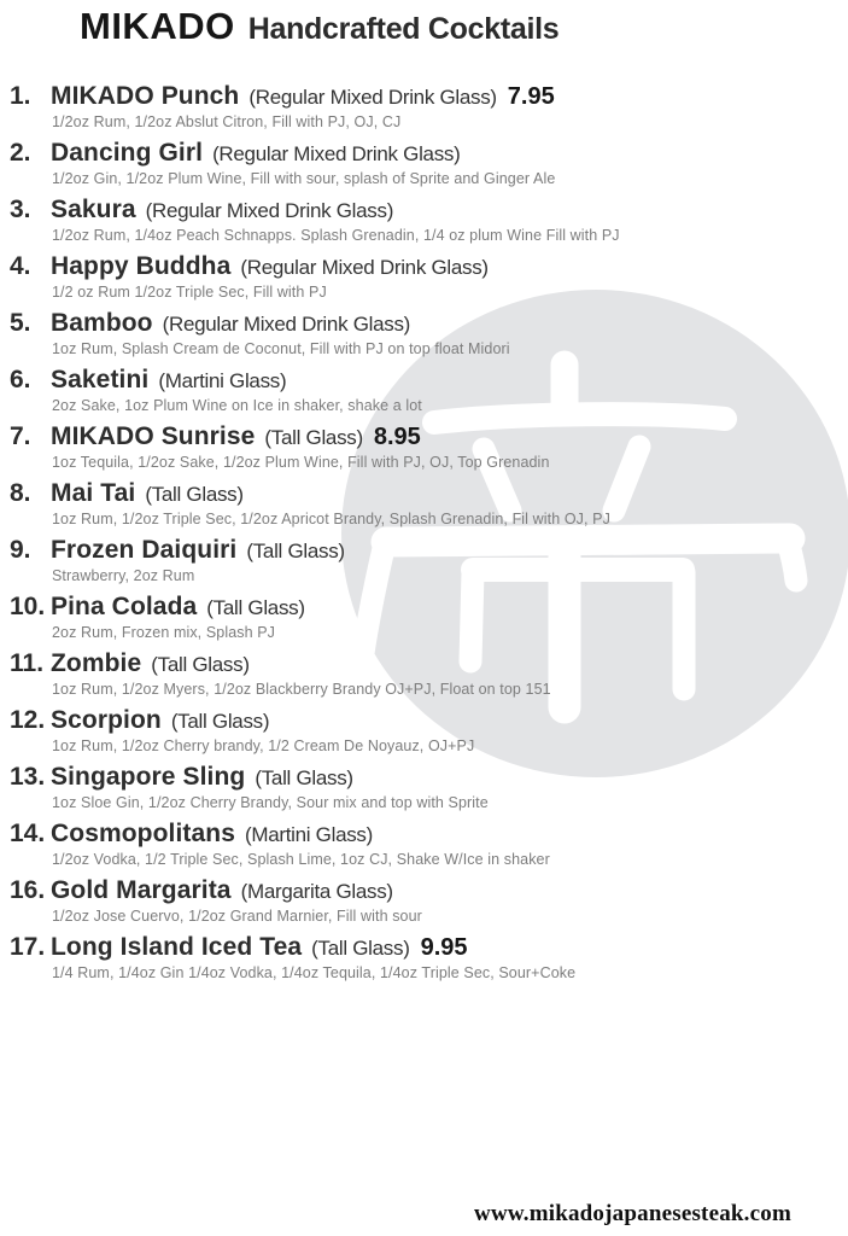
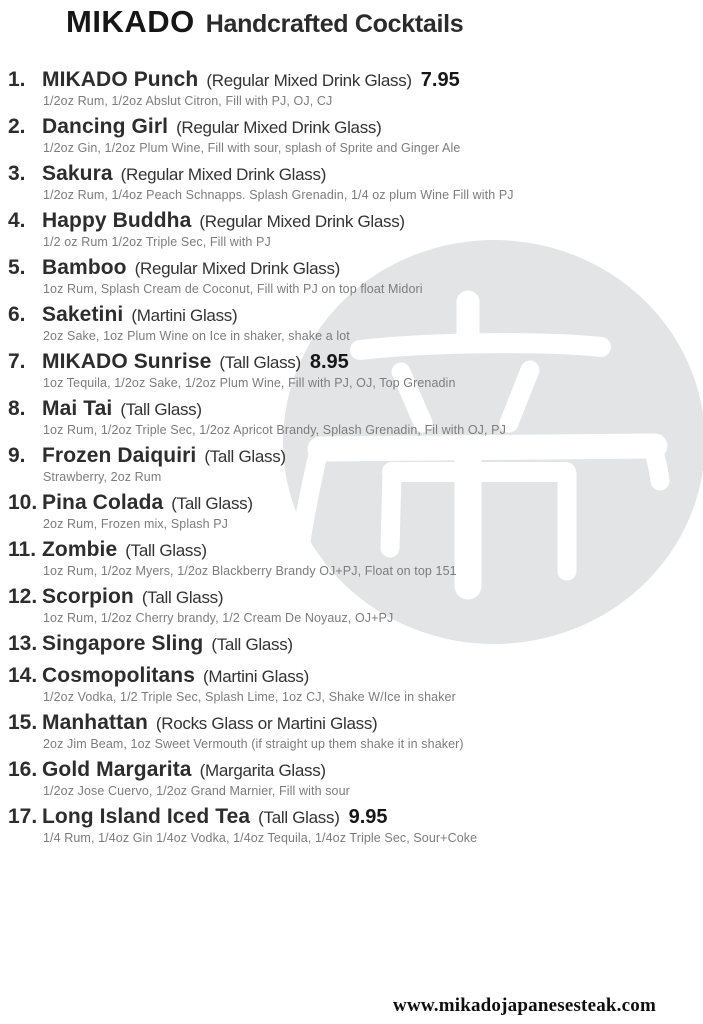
  MIKADO
  Handcrafted Cocktails
  1.
  MIKADO Punch
  (Regular Mixed Drink Glass)
  7.95
  1/2oz Rum, 1/2oz Abslut Citron, Fill with PJ, OJ, CJ
  2.
  Dancing Girl
  (Regular Mixed Drink Glass)
  1/2oz Gin, 1/2oz Plum Wine, Fill with sour, splash of Sprite and Ginger Ale
  3.
  Sakura
  (Regular Mixed Drink Glass)
  1/2oz Rum, 1/4oz Peach Schnapps. Splash Grenadin, 1/4 oz plum Wine Fill with PJ
  4.
  Happy Buddha
  (Regular Mixed Drink Glass)
  1/2 oz Rum 1/2oz Triple Sec, Fill with PJ
  5.
  Bamboo
  (Regular Mixed Drink Glass)
  1oz Rum, Splash Cream de Coconut, Fill with PJ on top float Midori
  6.
  Saketini
  (Martini Glass)
  2oz Sake, 1oz Plum Wine on Ice in shaker, shake a lot
  7.
  MIKADO Sunrise
  (Tall Glass)
  8.95
  1oz Tequila, 1/2oz Sake, 1/2oz Plum Wine, Fill with PJ, OJ, Top Grenadin
  8.
  Mai Tai
  (Tall Glass)
  1oz Rum, 1/2oz Triple Sec, 1/2oz Apricot Brandy, Splash Grenadin, Fil with OJ, PJ
  9.
  Frozen Daiquiri
  (Tall Glass)
  Strawberry, 2oz Rum
  10.
  Pina Colada
  (Tall Glass)
  2oz Rum, Frozen mix, Splash PJ
  11.
  Zombie
  (Tall Glass)
  1oz Rum, 1/2oz Myers, 1/2oz Blackberry Brandy OJ+PJ, Float on top 151
  12.
  Scorpion
  (Tall Glass)
  1oz Rum, 1/2oz Cherry brandy, 1/2 Cream De Noyauz, OJ+PJ
  13.
  Singapore Sling
  (Tall Glass)
- 1oz Sloe Gin, 1/2oz Cherry Brandy, Sour mix and top with Sprite
  14.
  Cosmopolitans
  (Martini Glass)
  1/2oz Vodka, 1/2 Triple Sec, Splash Lime, 1oz CJ, Shake W/Ice in shaker
+ 15.
+ Manhattan
+ (Rocks Glass or Martini Glass)
+ 2oz Jim Beam, 1oz Sweet Vermouth (if straight up them shake it in shaker)
  16.
  Gold Margarita
  (Margarita Glass)
  1/2oz Jose Cuervo, 1/2oz Grand Marnier, Fill with sour
  17.
  Long Island Iced Tea
  (Tall Glass)
  9.95
  1/4 Rum, 1/4oz Gin 1/4oz Vodka, 1/4oz Tequila, 1/4oz Triple Sec, Sour+Coke
  www.mikadojapanesesteak.com
